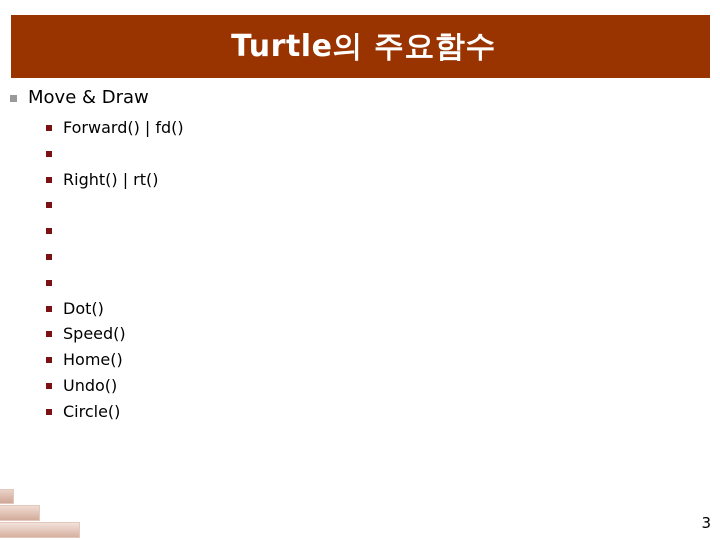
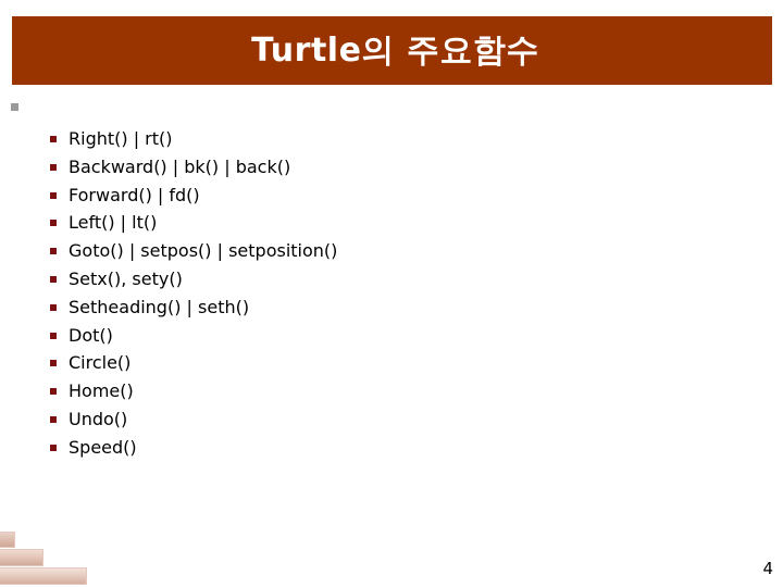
  Turtle의 주요함수
- Move & Draw
- Forward() | fd()
+ Right() | rt()
+ Backward() | bk() | back()
- Right() | rt()
+ Forward() | fd()
+ Left() | lt()
+ Goto() | setpos() | setposition()
+ Setx(), sety()
+ Setheading() | seth()
  Dot()
- Speed()
+ Circle()
  Home()
  Undo()
- Circle()
+ Speed()
- 3
+ 4
